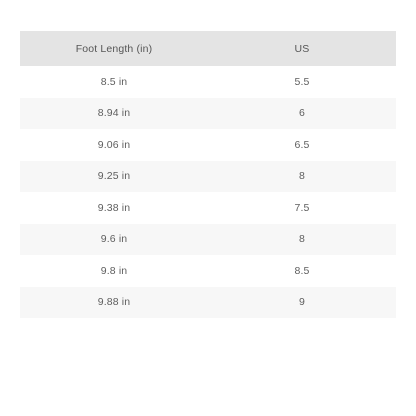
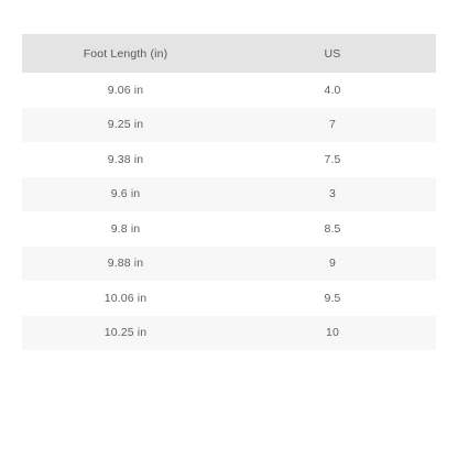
  Foot Length (in)	US
- 8.5 in	5.5
- 8.94 in	6
- 9.06 in	6.5
+ 9.06 in	4.0
- 9.25 in	8
+ 9.25 in	7
  9.38 in	7.5
- 9.6 in	8
+ 9.6 in	3
  9.8 in	8.5
  9.88 in	9
+ 10.06 in	9.5
+ 10.25 in	10
